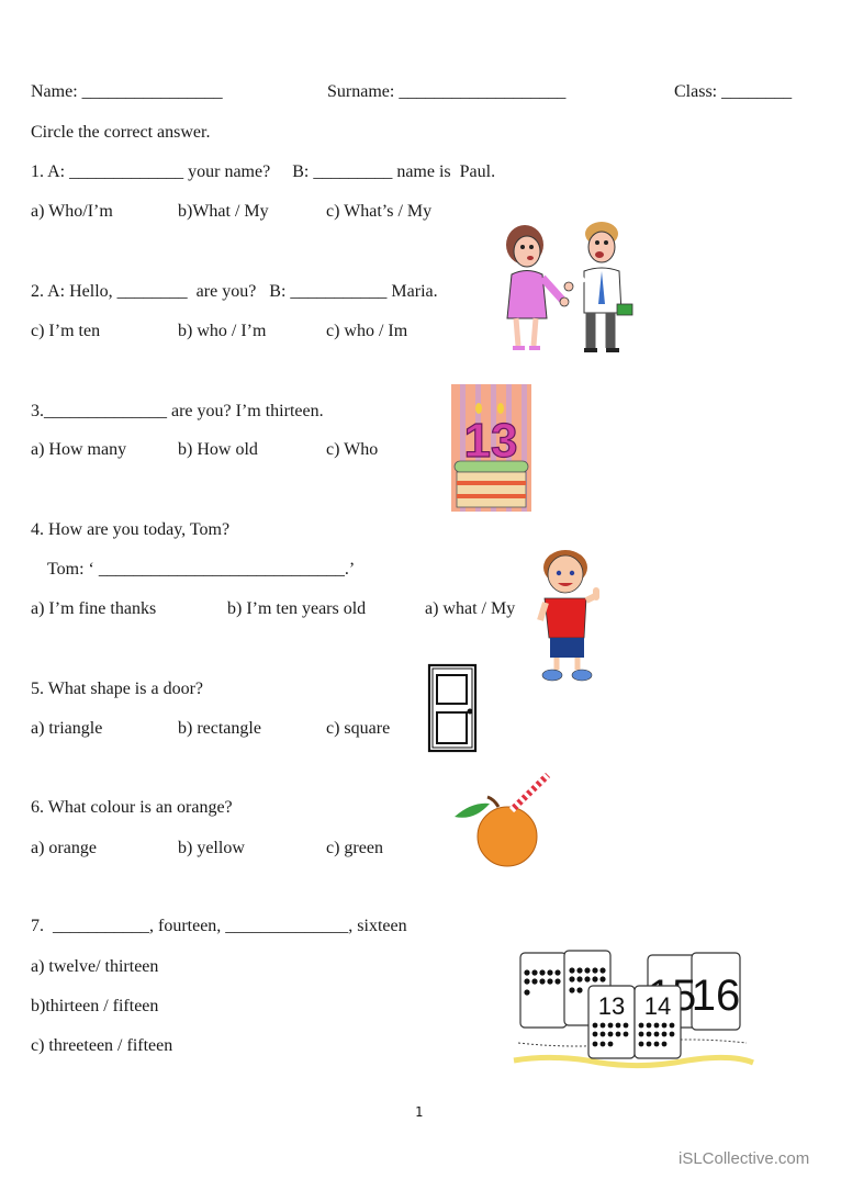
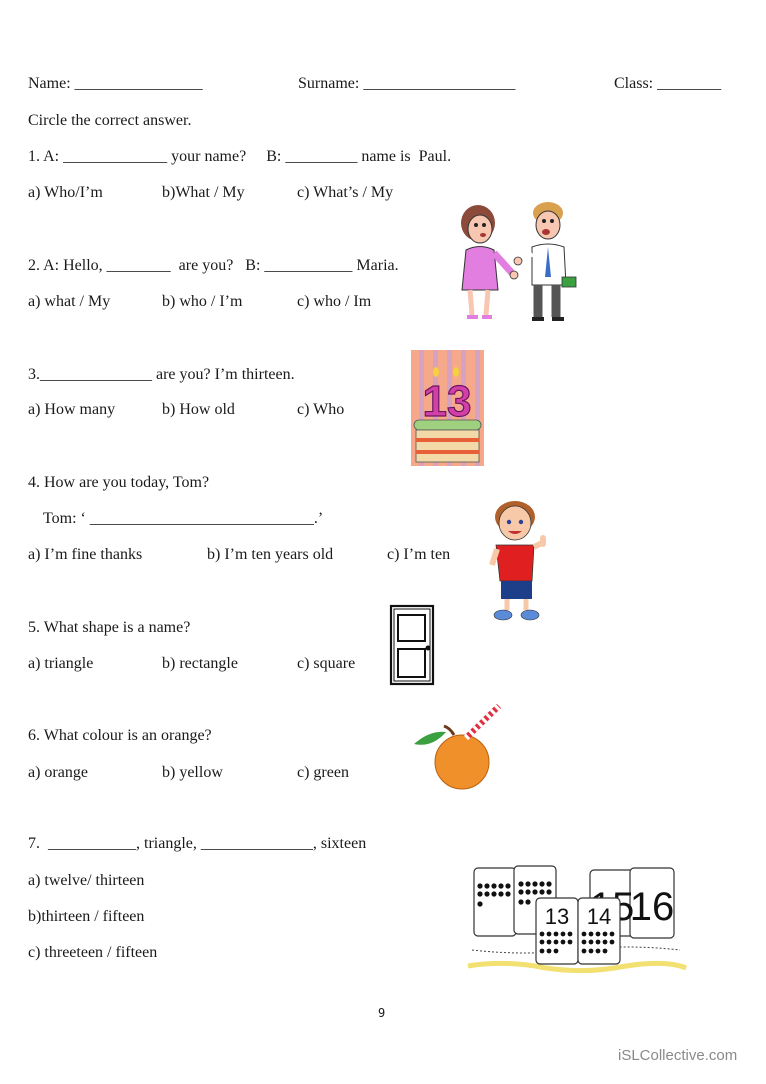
  Name: ________________
  Surname: ___________________
  Class: ________
  Circle the correct answer.
  1. A: _____________ your name? B: _________ name is Paul.
  a) Who/I’m
  b)What / My
  c) What’s / My
  2. A: Hello, ________ are you? B: ___________ Maria.
- c) I’m ten
+ a) what / My
  b) who / I’m
  c) who / Im
  3.______________ are you? I’m thirteen.
  a) How many
  b) How old
  c) Who
  13
  4. How are you today, Tom?
  Tom: ‘ ____________________________.’
  a) I’m fine thanks
  b) I’m ten years old
- a) what / My
+ c) I’m ten
- 5. What shape is a door?
+ 5. What shape is a name?
  a) triangle
  b) rectangle
  c) square
  6. What colour is an orange?
  a) orange
  b) yellow
  c) green
- 7. ___________, fourteen, ______________, sixteen
+ 7. ___________, triangle, ______________, sixteen
  a) twelve/ thirteen
  b)thirteen / fifteen
  c) threeteen / fifteen
  16
  13
  14
- 1
+ 9
  iSLCollective.com
